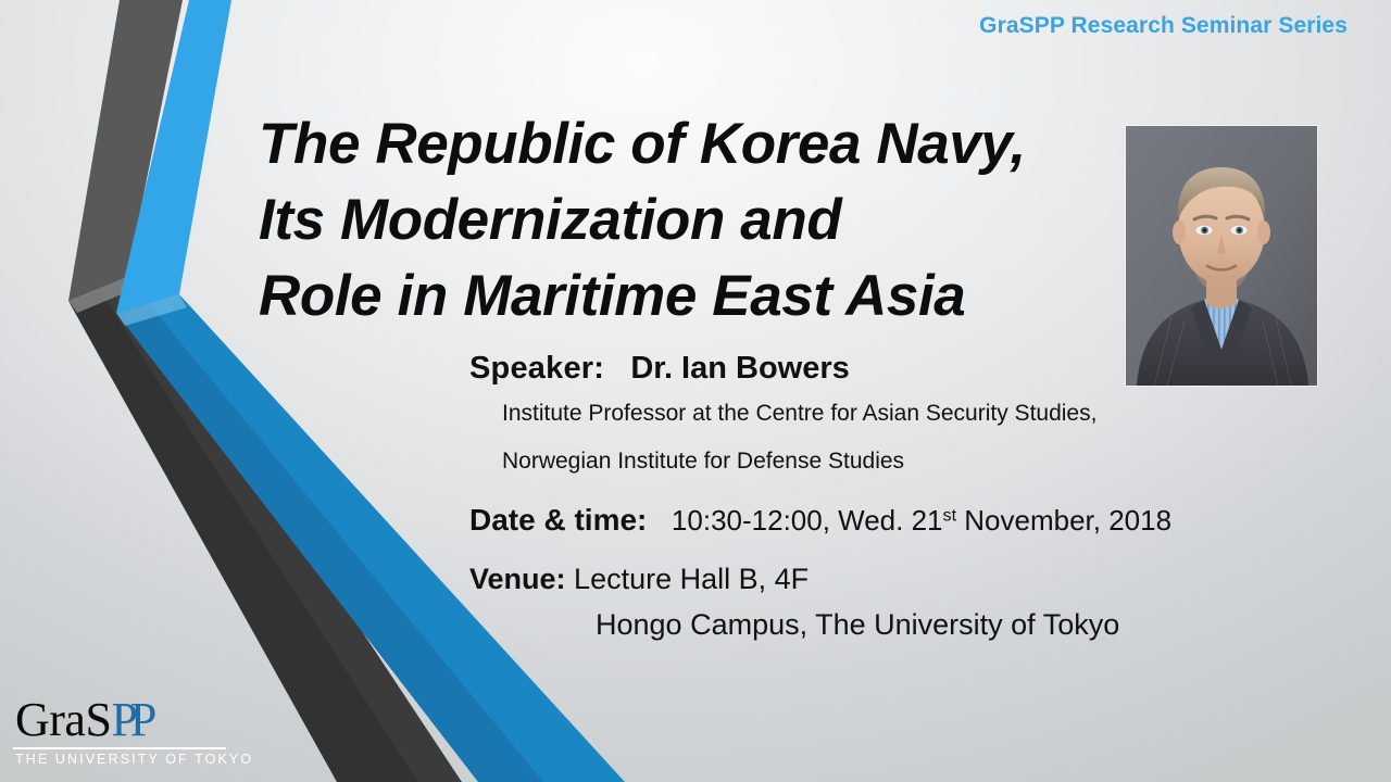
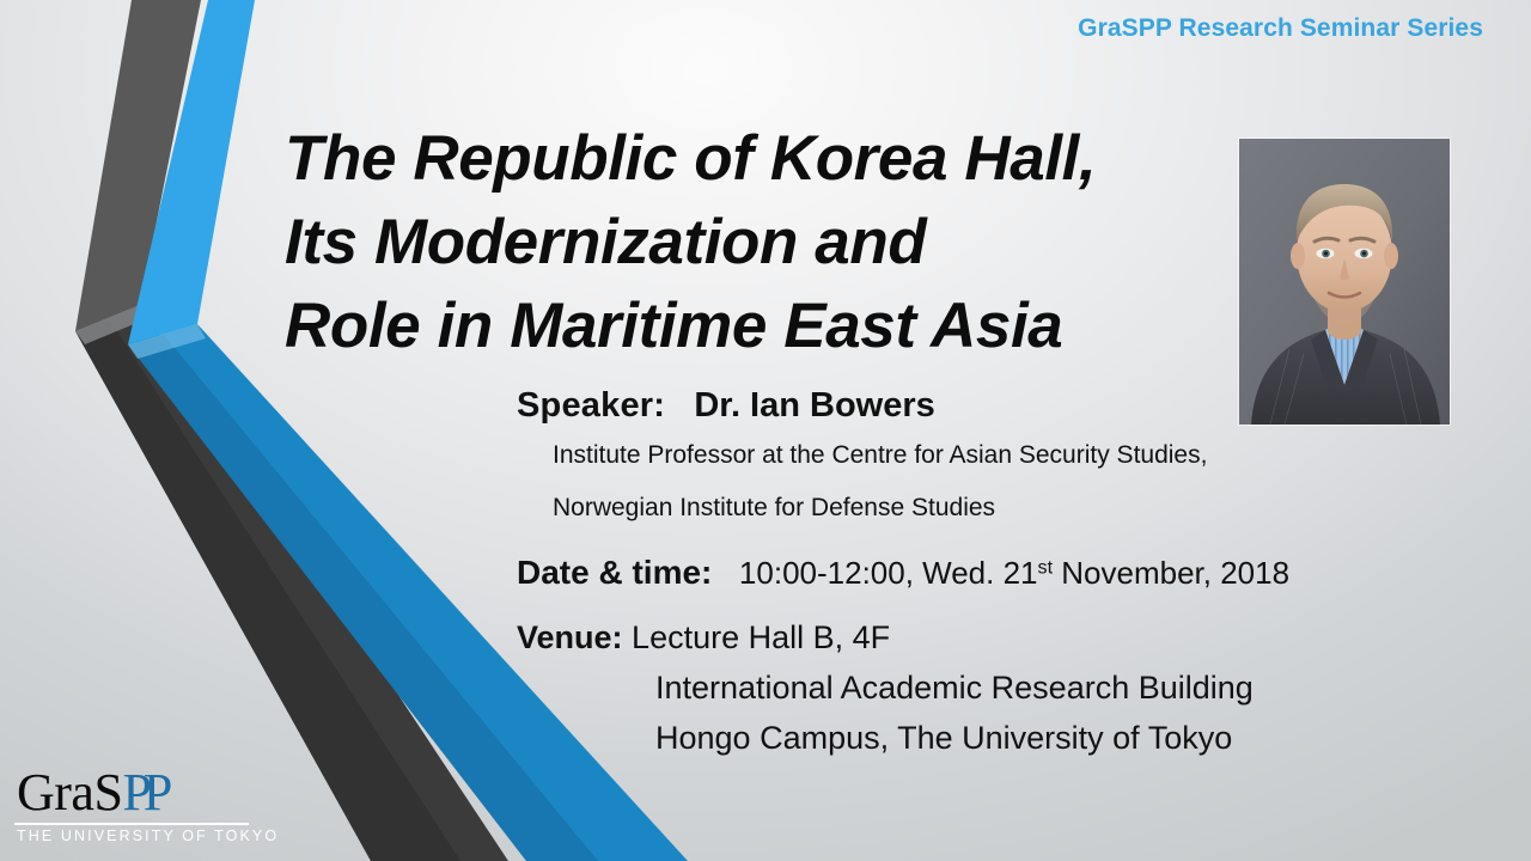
  GraSPP Research Seminar Series
- The Republic of Korea Navy,
+ The Republic of Korea Hall,
  Its Modernization and
  Role in Maritime East Asia
  Speaker: Dr. Ian Bowers
  Institute Professor at the Centre for Asian Security Studies,
  Norwegian Institute for Defense Studies
- Date & time: 10:30-12:00, Wed. 21st November, 2018
+ Date & time: 10:00-12:00, Wed. 21st November, 2018
  Venue: Lecture Hall B, 4F
+ International Academic Research Building
  Hongo Campus, The University of Tokyo
  GraSPP
  THE UNIVERSITY OF TOKYO
